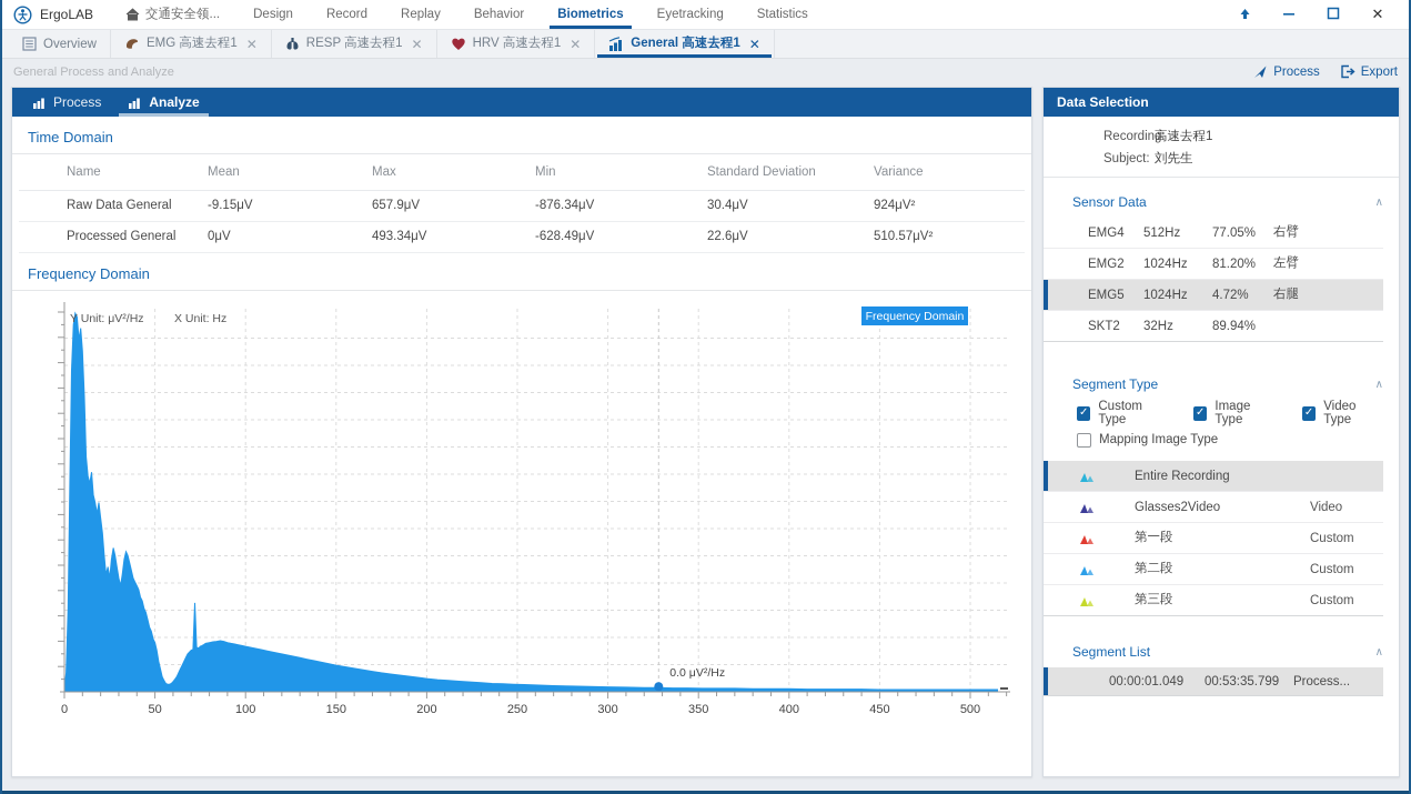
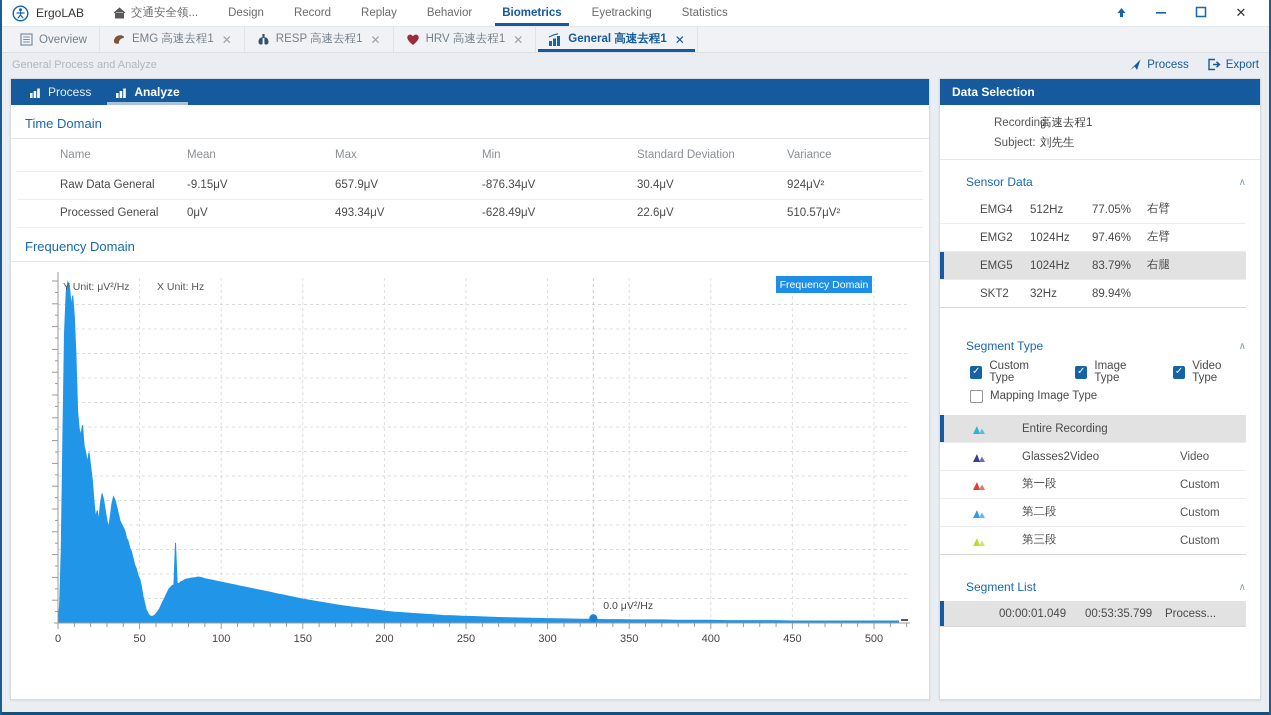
  ErgoLAB
  交通安全领...
  Design
  Record
  Replay
  Behavior
  Biometrics
  Eyetracking
  Statistics
  ✕
  Overview
  EMG 高速去程1
  ✕
  RESP 高速去程1
  ✕
  HRV 高速去程1
  ✕
  General 高速去程1
  ✕
  General Process and Analyze
  Process
  Export
  Process
  Analyze
  Time Domain
  Name	Mean	Max	Min	Standard Deviation	Variance
  Raw Data General	-9.15μV	657.9μV	-876.34μV	30.4μV	924μV²
  Processed General	0μV	493.34μV	-628.49μV	22.6μV	510.57μV²
  Frequency Domain
  0
  50
  100
  150
  200
  250
  300
  350
  400
  450
  500
  Y Unit: μV²/Hz
  X Unit: Hz
  Frequency Domain
  0.0 μV²/Hz
  Data Selection
  Recording:
  高速去程1
  Subject:
  刘先生
  Sensor Data
  ∧
  EMG4
  512Hz
  77.05%
  右臂
  EMG2
  1024Hz
- 81.20%
+ 97.46%
  左臂
  EMG5
  1024Hz
- 4.72%
+ 83.79%
  右腿
  SKT2
  32Hz
  89.94%
  Segment Type
  ∧
  ✓
  Custom Type
  ✓
  Image Type
  ✓
  Video Type
  ✓
  Mapping Image Type
  Entire Recording
  Glasses2Video
  Video
  第一段
  Custom
  第二段
  Custom
  第三段
  Custom
  Segment List
  ∧
  00:00:01.049
  00:53:35.799
  Process...
